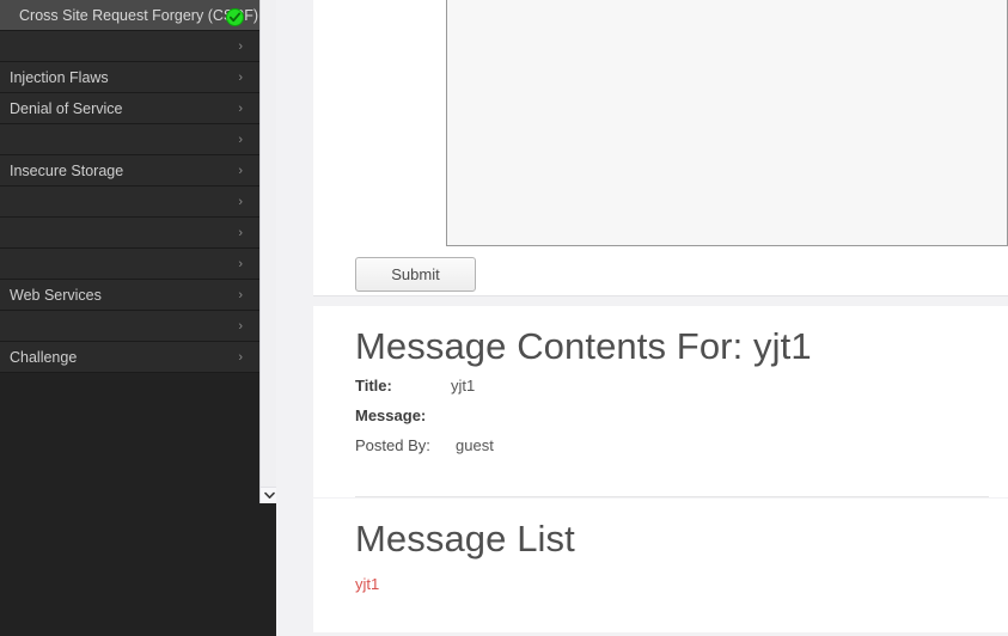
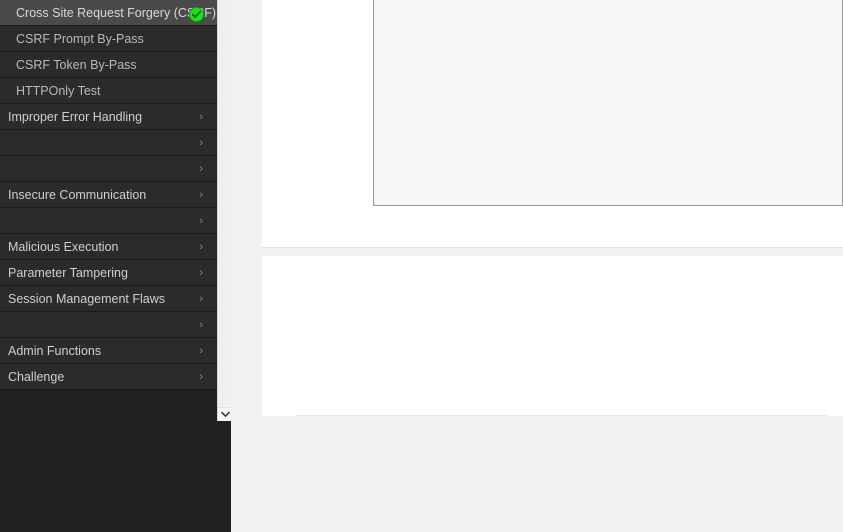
  Cross Site Request Forgery (CF)
+ CSRF Prompt By-Pass
+ CSRF Token By-Pass
+ HTTPOnly Test
+ Improper Error Handling
  ›
- Injection Flaws
  ›
- Denial of Service
  ›
+ Insecure Communication
  ›
- Insecure Storage
  ›
+ Malicious Execution
  ›
+ Parameter Tampering
  ›
+ Session Management Flaws
  ›
- Web Services
  ›
+ Admin Functions
  ›
  Challenge
  ›
- Submit
- Message Contents For: yjt1
- Title: yjt1
- Message:
- Posted By: guest
- Message List
- yjt1
